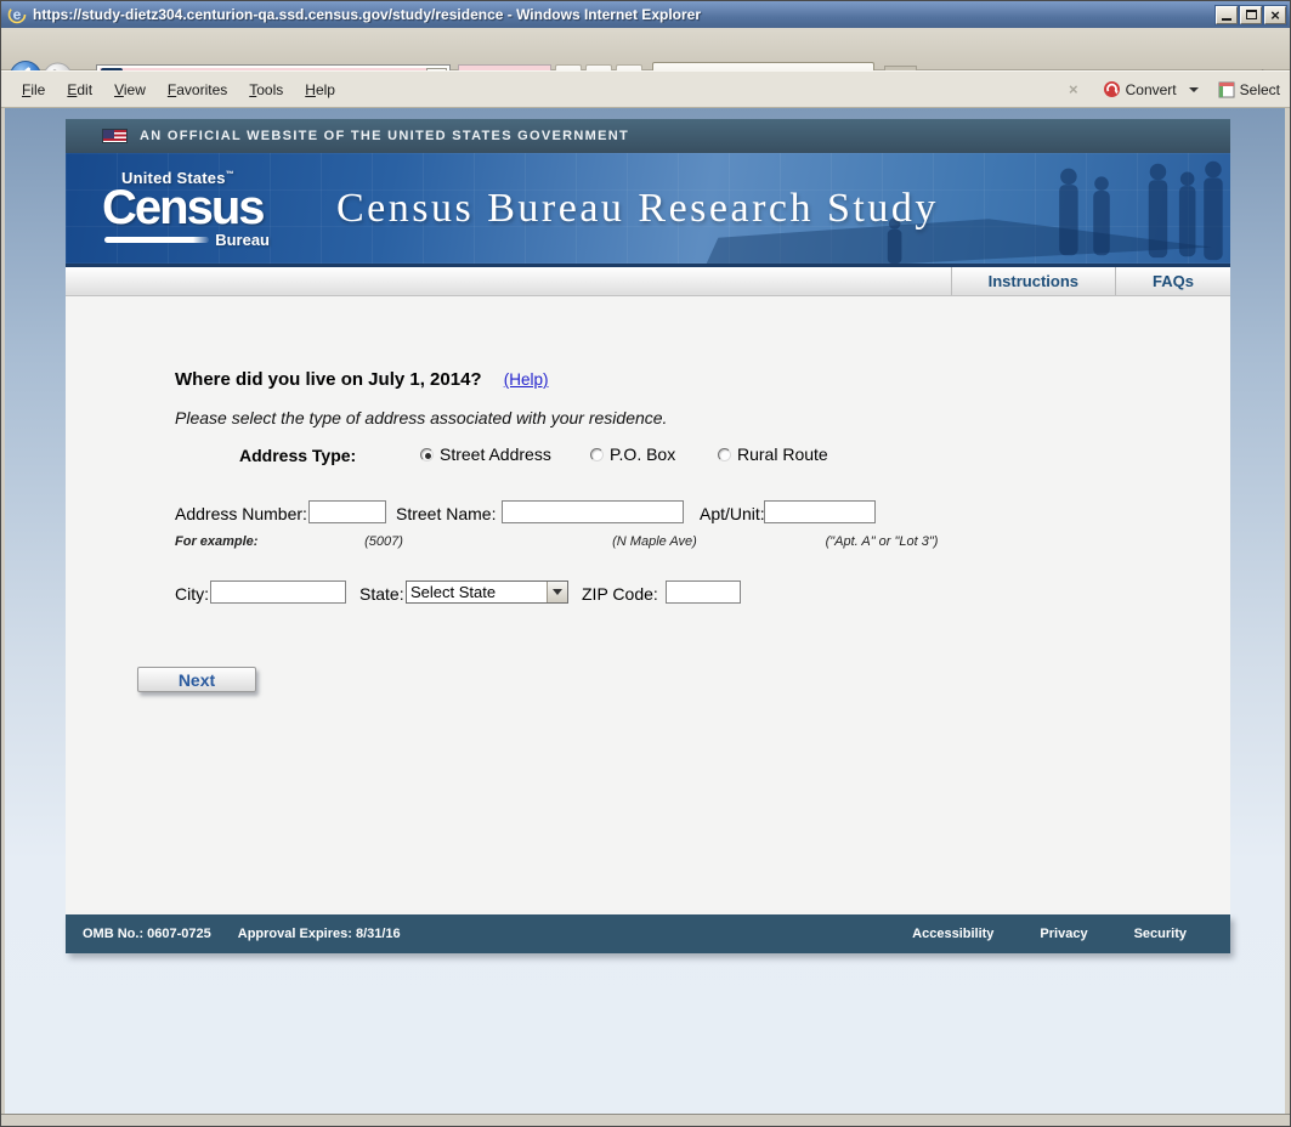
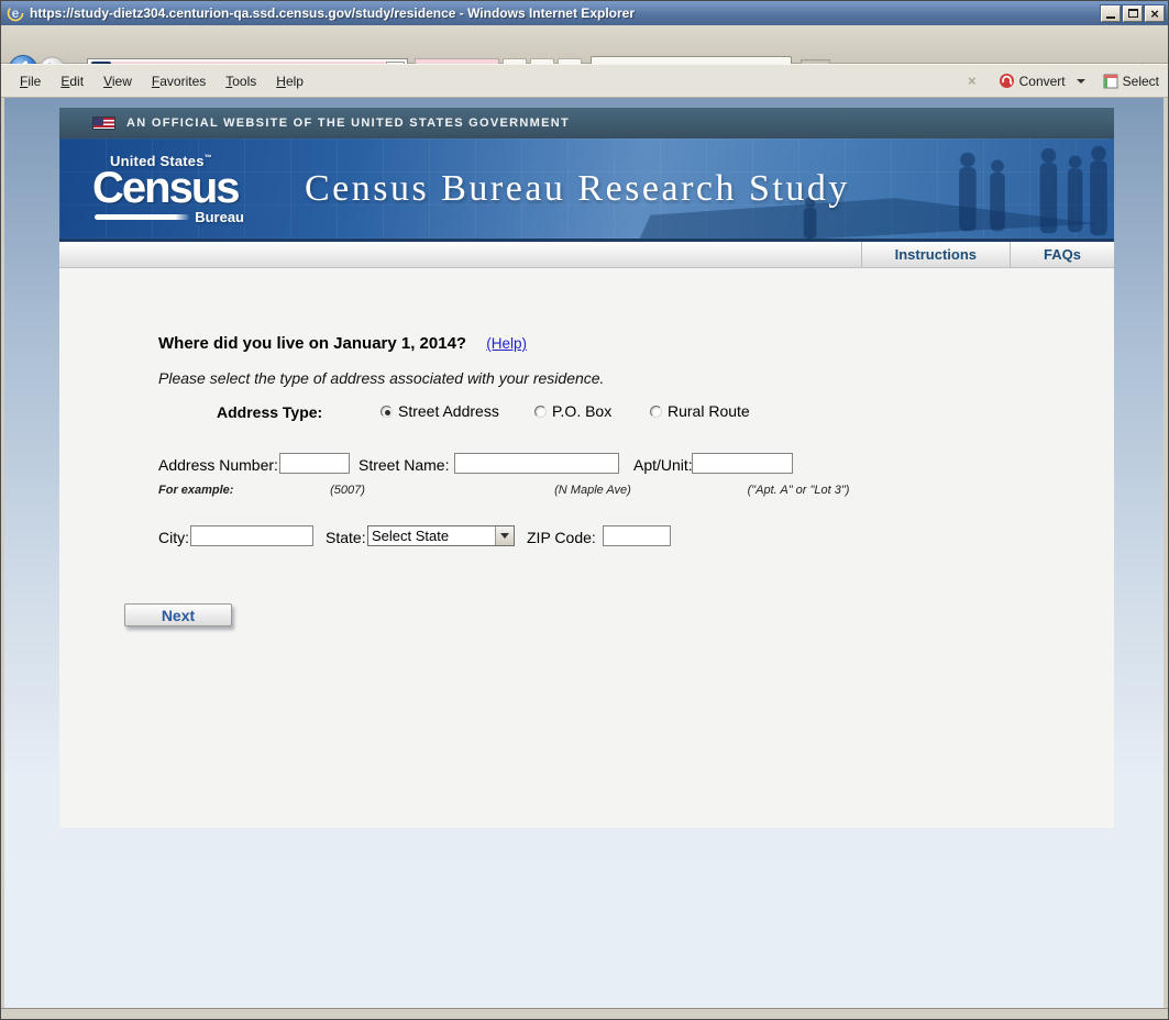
  e
  https://study-dietz304.centurion-qa.ssd.census.gov/study/residence - Windows Internet Explorer
  ×
  File
  Edit
  View
  Favorites
  Tools
  Help
  ×
  Convert
  Select
  AN OFFICIAL WEBSITE OF THE UNITED STATES GOVERNMENT
  United States
  Census
  Bureau
  Census Bureau Research Study
  Instructions
  FAQs
- Where did you live on July 1, 2014? (Help)
+ Where did you live on January 1, 2014? (Help)
  Please select the type of address associated with your residence.
  Address Type:
  Street Address
  P.O. Box
  Rural Route
  Address Number:
  Street Name:
  Apt/Unit:
  For example:
  (5007)
  (N Maple Ave)
  ("Apt. A" or "Lot 3")
  City:
  State:
  Select State
  ZIP Code:
  Next
- OMB No.: 0607-0725
- Approval Expires: 8/31/16
- Accessibility
- Privacy
- Security
